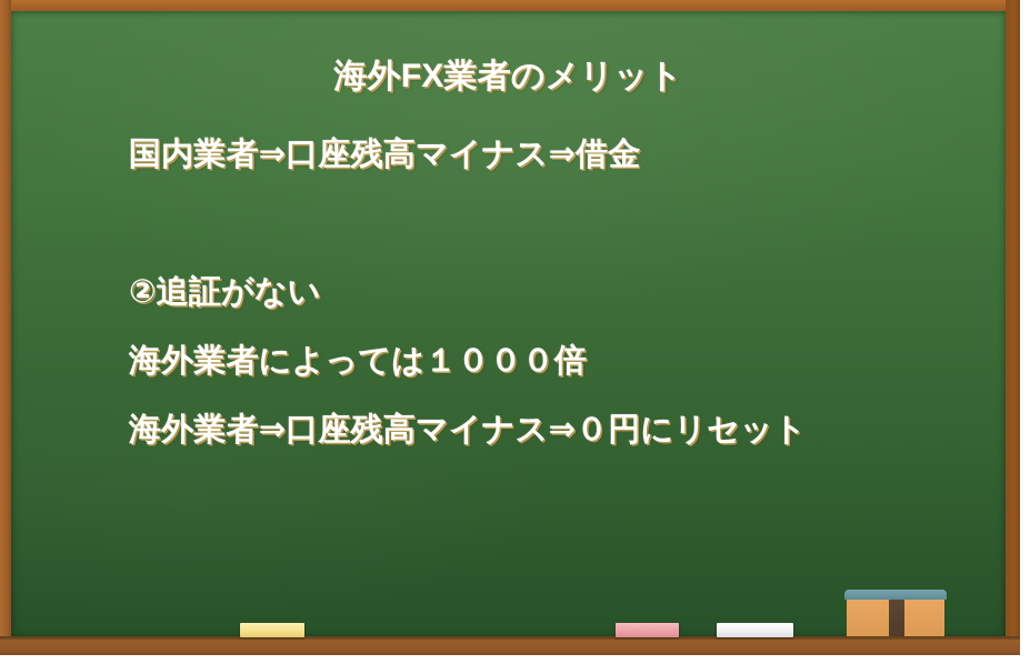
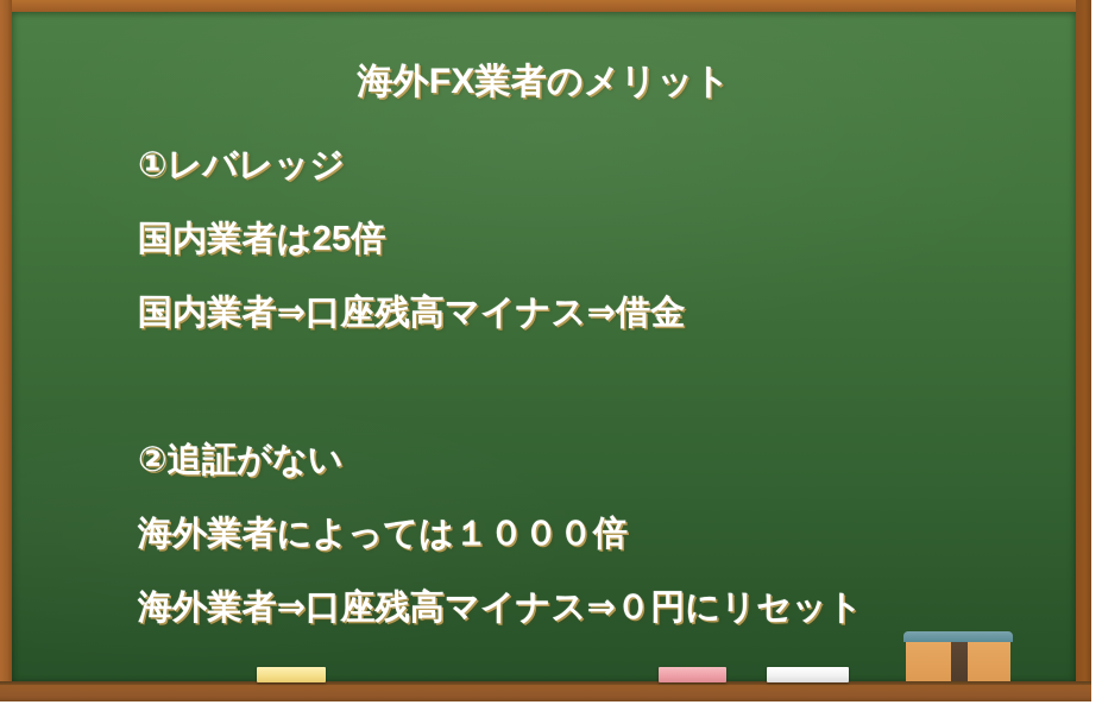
  海外FX業者のメリット
+ ①レバレッジ
+ 国内業者は25倍
  国内業者⇒口座残高マイナス⇒借金
  ②追証がない
  海外業者によっては１０００倍
  海外業者⇒口座残高マイナス⇒０円にリセット
